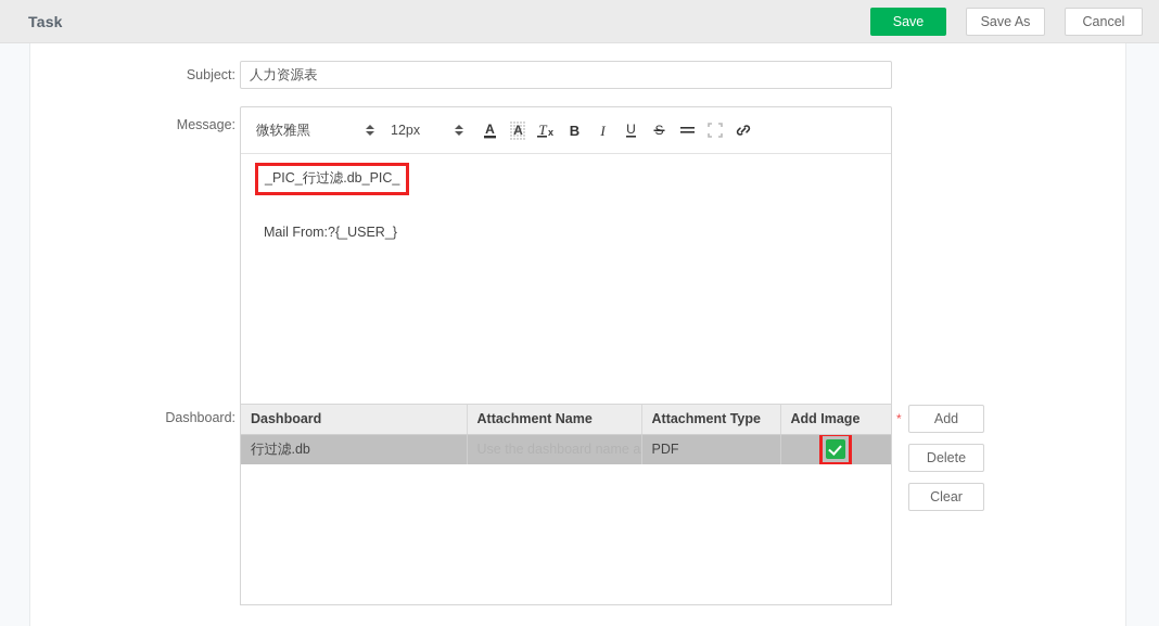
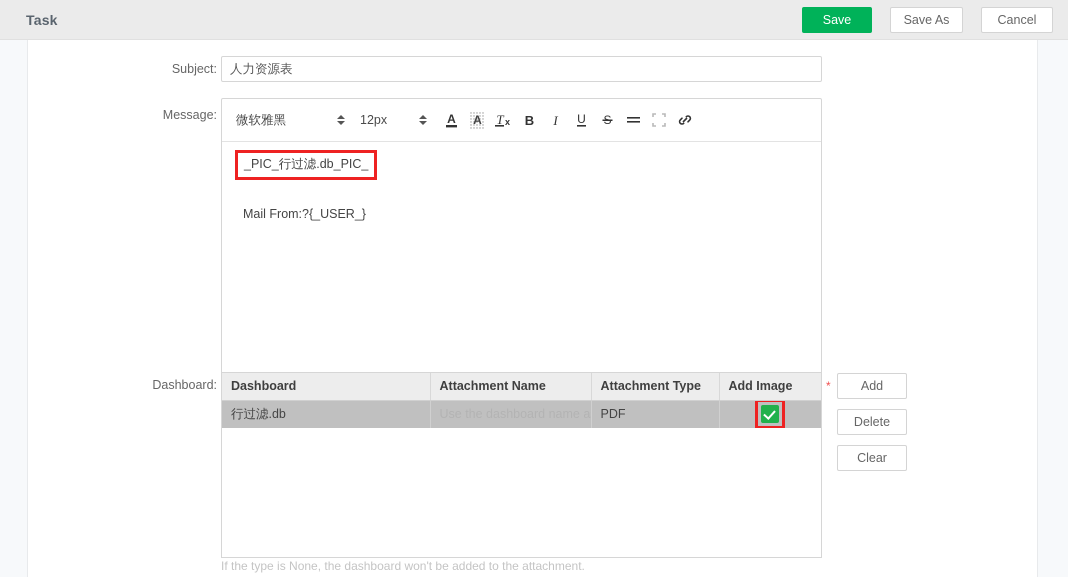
  Task
  Save
  Save As
  Cancel
  Subject:
  人力资源表
  Message:
  微软雅黑
  12px
  A
  A
  T
  x
  B
  I
  U
  _PIC_行过滤.db_PIC_
  Mail From:?{_USER_}
  Dashboard:
  Dashboard	Attachment Name	Attachment Type	Add Image
  *
  Add
  Delete
  Clear
+ If the type is None, the dashboard won't be added to the attachment.
